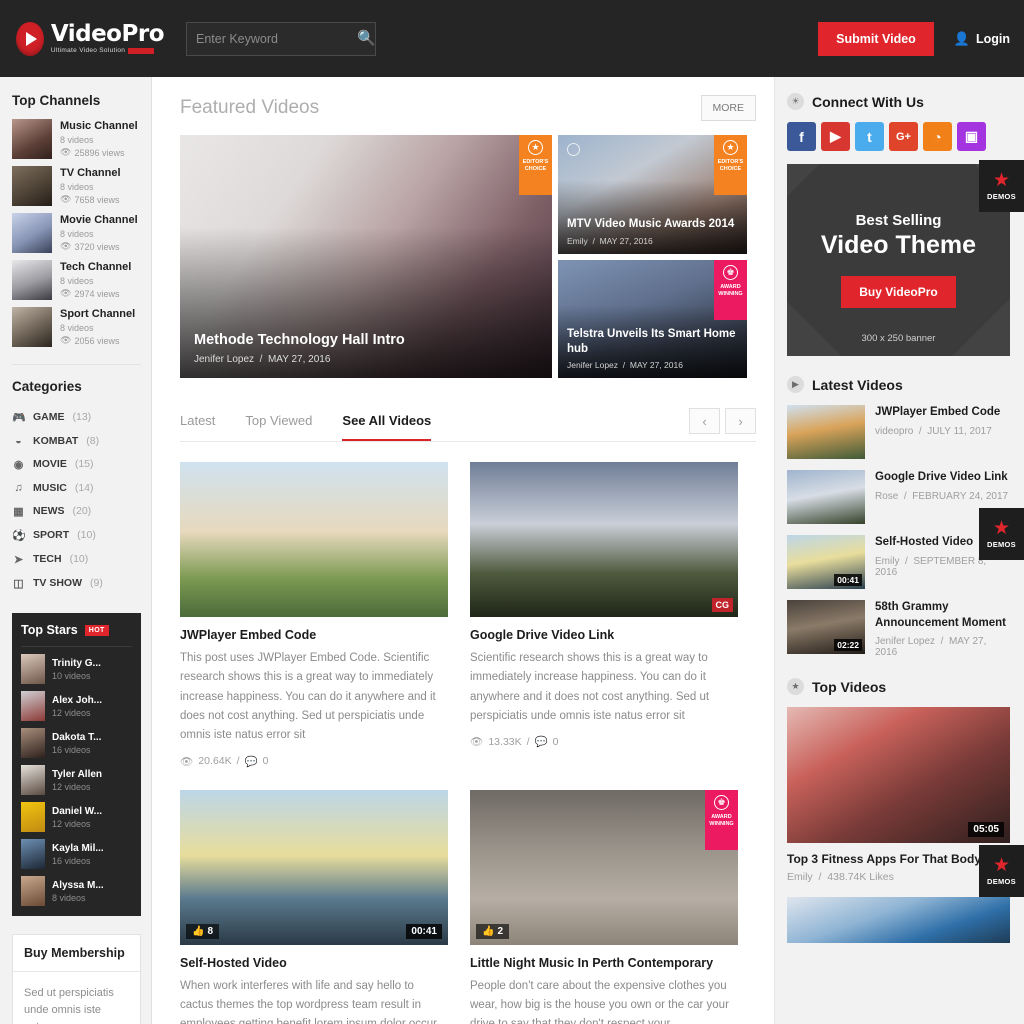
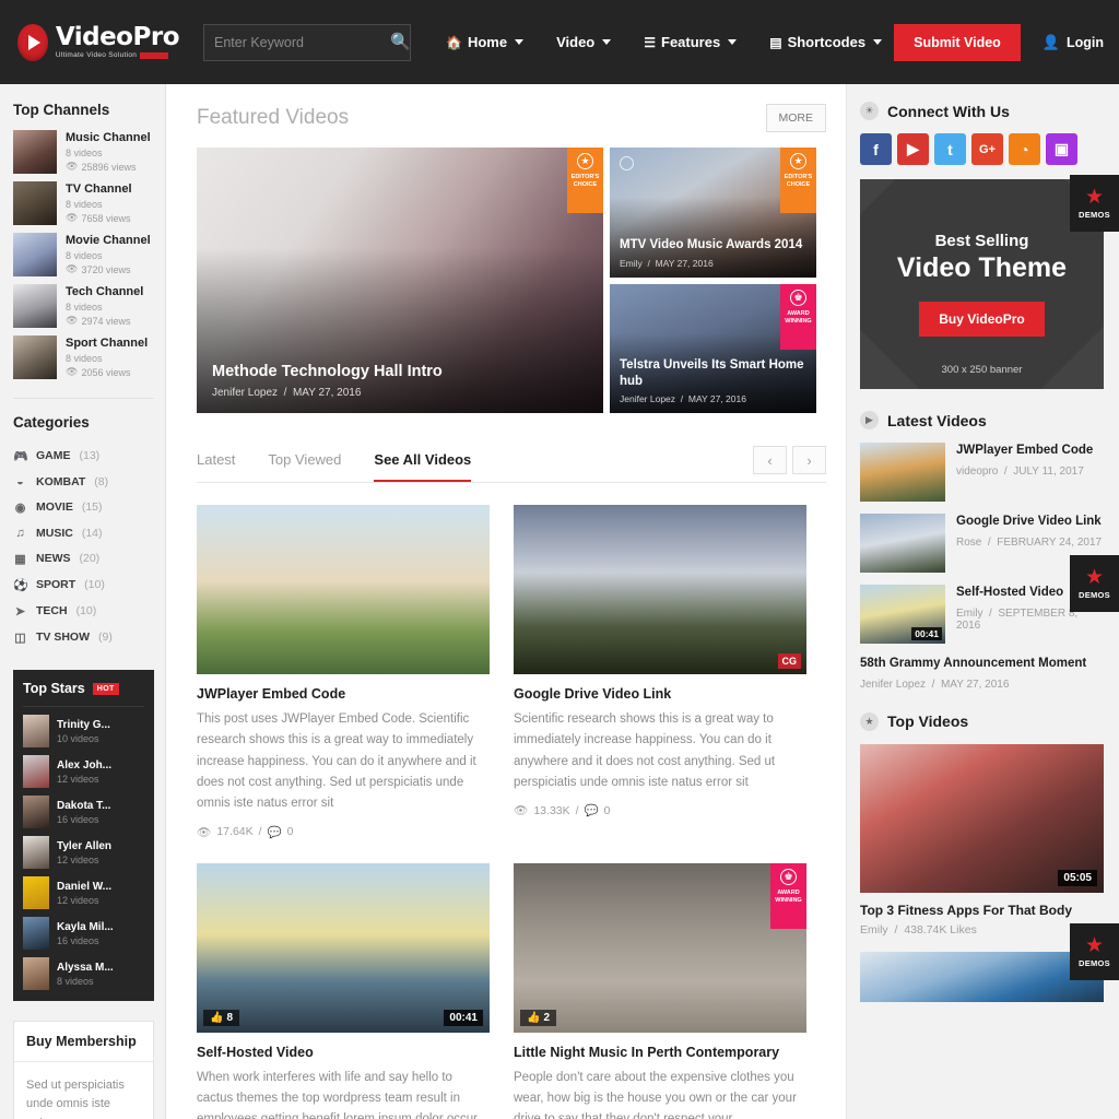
  VideoPro
  Enter Keyword
  🔍
+ 🏠
+ Home
+ Video
+ ☰
+ Features
+ ▤
+ Shortcodes
  Submit Video
  👤
  Login
  Top Channels
  Music Channel
  8 videos
  👁
  25896 views
  TV Channel
  8 videos
  👁
  7658 views
  Movie Channel
  8 videos
  👁
  3720 views
  Tech Channel
  8 videos
  👁
  2974 views
  Sport Channel
  8 videos
  👁
  2056 views
  Categories
  🎮
  GAME
  (13)
  ◒
  KOMBAT
  (8)
  ◉
  MOVIE
  (15)
  ♫
  MUSIC
  (14)
  ▦
  NEWS
  (20)
  ⚽
  SPORT
  (10)
  ➤
  TECH
  (10)
  ◫
  TV SHOW
  (9)
  Top Stars
  Trinity G...
  10 videos
  Alex Joh...
  12 videos
  Dakota T...
  16 videos
  Tyler Allen
  12 videos
  Daniel W...
  12 videos
  Kayla Mil...
  16 videos
  Alyssa M...
  8 videos
  Buy Membership
  Sed ut perspiciatis unde omnis iste
  Featured Videos
  MORE
  ★
  Methode Technology Hall Intro
  Jenifer Lopez / MAY 27, 2016
  ★
  MTV Video Music Awards 2014
  Emily / MAY 27, 2016
  ♚
  Telstra Unveils Its Smart Home hub
  Jenifer Lopez / MAY 27, 2016
  Latest
  Top Viewed
  See All Videos
  ‹
  ›
  JWPlayer Embed Code
  This post uses JWPlayer Embed Code. Scientific research shows this is a great way to immediately increase happiness. You can do it anywhere and it does not cost anything. Sed ut perspiciatis unde omnis iste natus error sit
  👁
- 20.64K
+ 17.64K
  /
  💬
  0
  CG
  Google Drive Video Link
  Scientific research shows this is a great way to immediately increase happiness. You can do it anywhere and it does not cost anything. Sed ut perspiciatis unde omnis iste natus error sit
  👁
  13.33K
  /
  💬
  0
  👍
  8
  00:41
  Self-Hosted Video
  ♚
  👍
  2
  Little Night Music In Perth Contemporary
  ☀
  Connect With Us
  f
  ▶
  t
  G+
  ◔
  ▣
  Best Selling
  Video Theme
  Buy VideoPro
  300 x 250 banner
  ▶
  Latest Videos
  JWPlayer Embed Code
  videopro / JULY 11, 2017
  Google Drive Video Link
  Rose / FEBRUARY 24, 2017
  00:41
  Self-Hosted Video
  Emily / SEPTEMBER 8, 2016
- 02:22
  58th Grammy Announcement Moment
  Jenifer Lopez / MAY 27, 2016
  ★
  Top Videos
  05:05
  Top 3 Fitness Apps For That Body
  Emily / 438.74K Likes
  ★
  DEMOS
  ★
  DEMOS
  ★
  DEMOS
